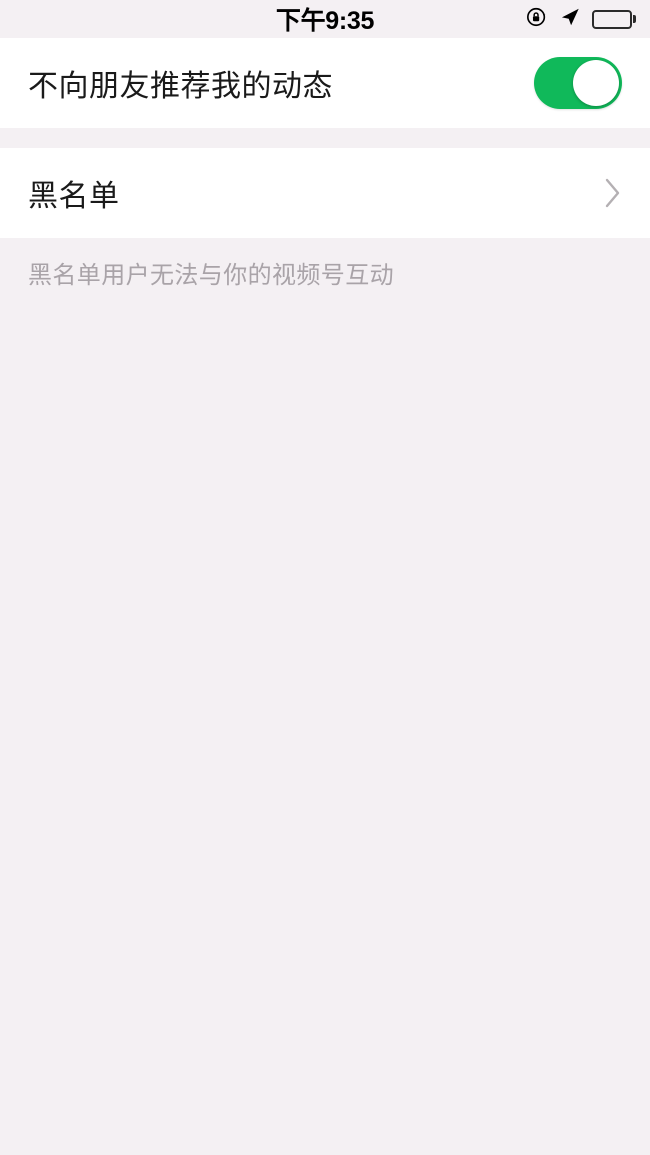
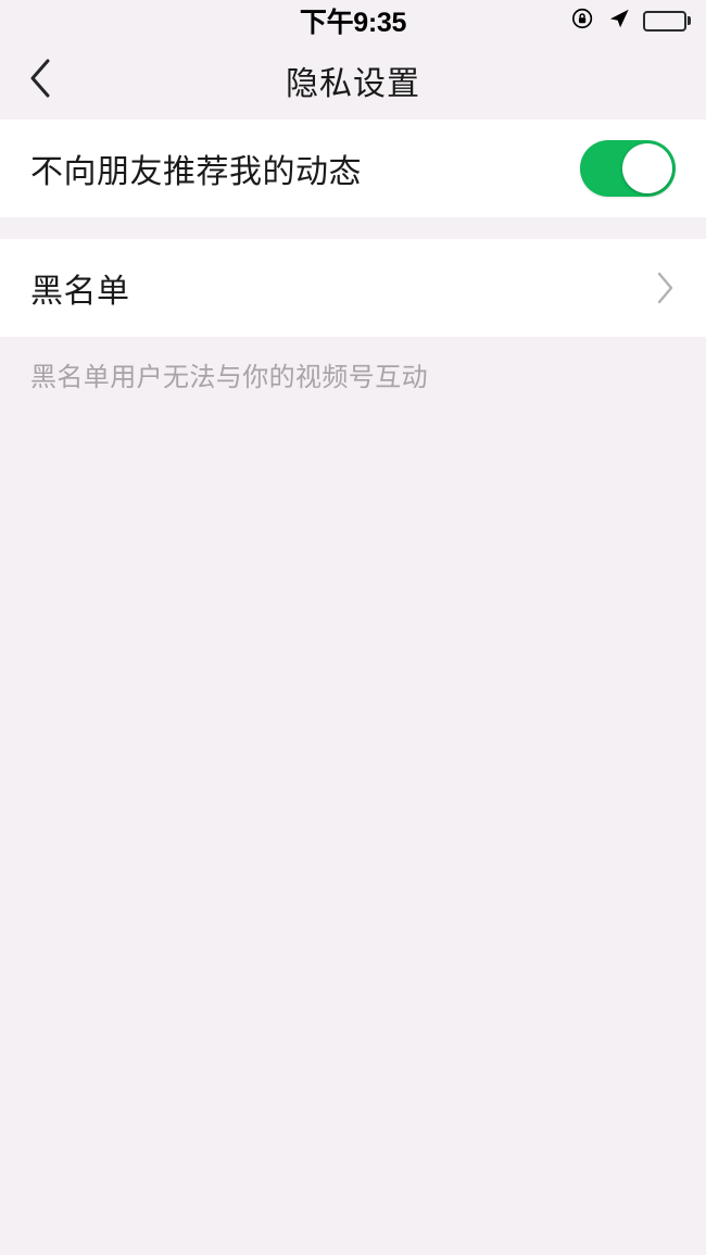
  下午9:35
+ 隐私设置
  不向朋友推荐我的动态
  黑名单
  黑名单用户无法与你的视频号互动
